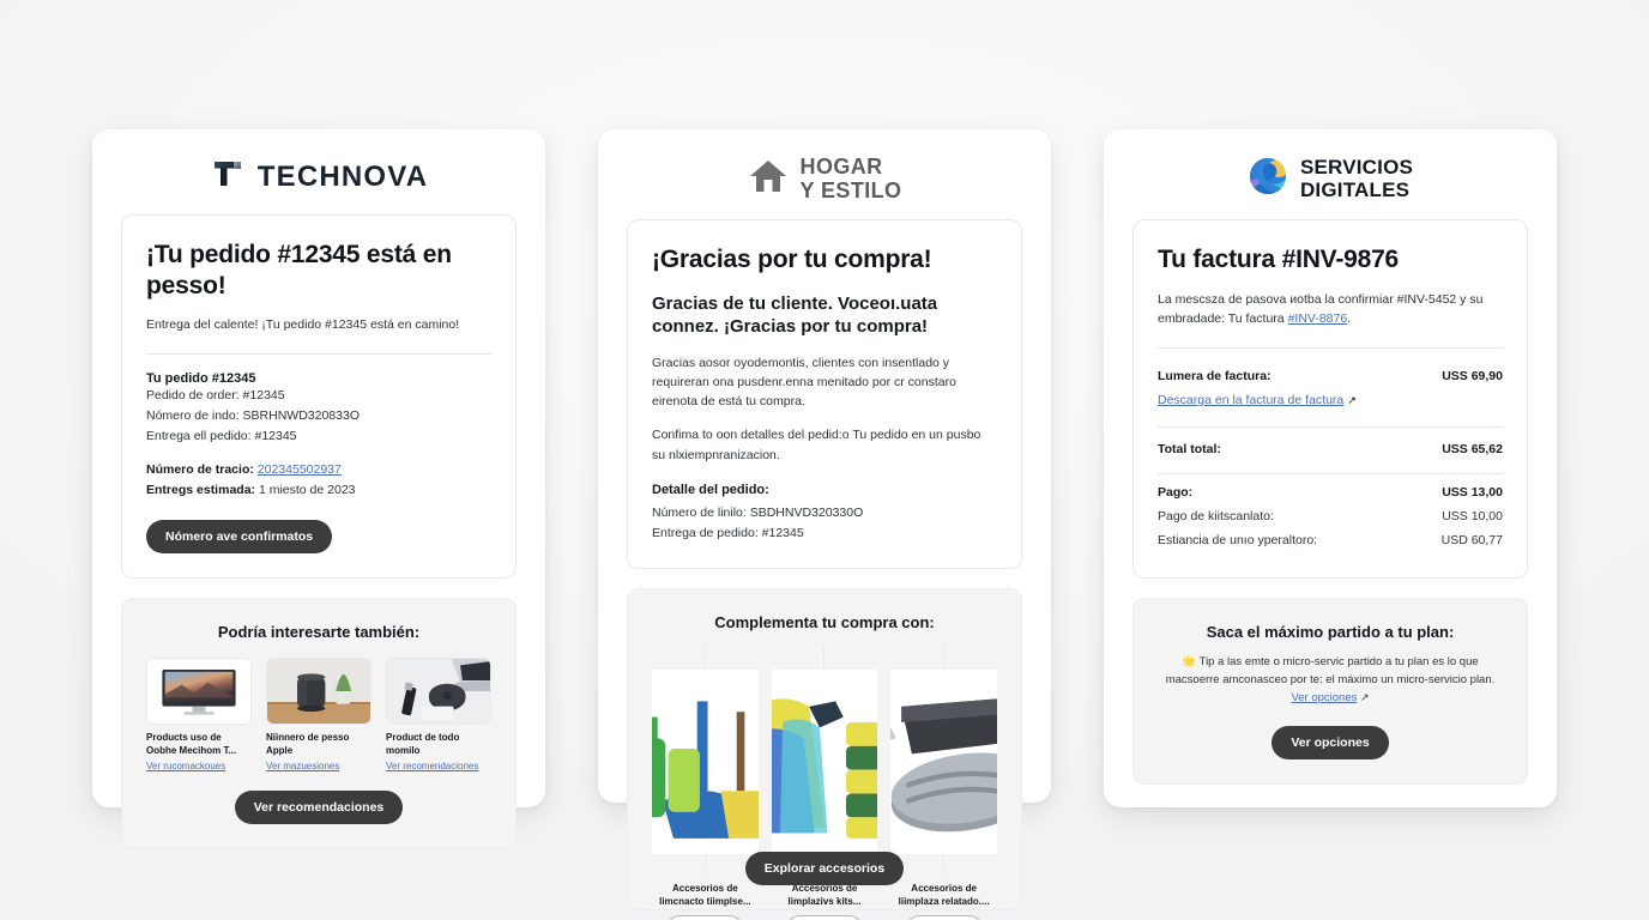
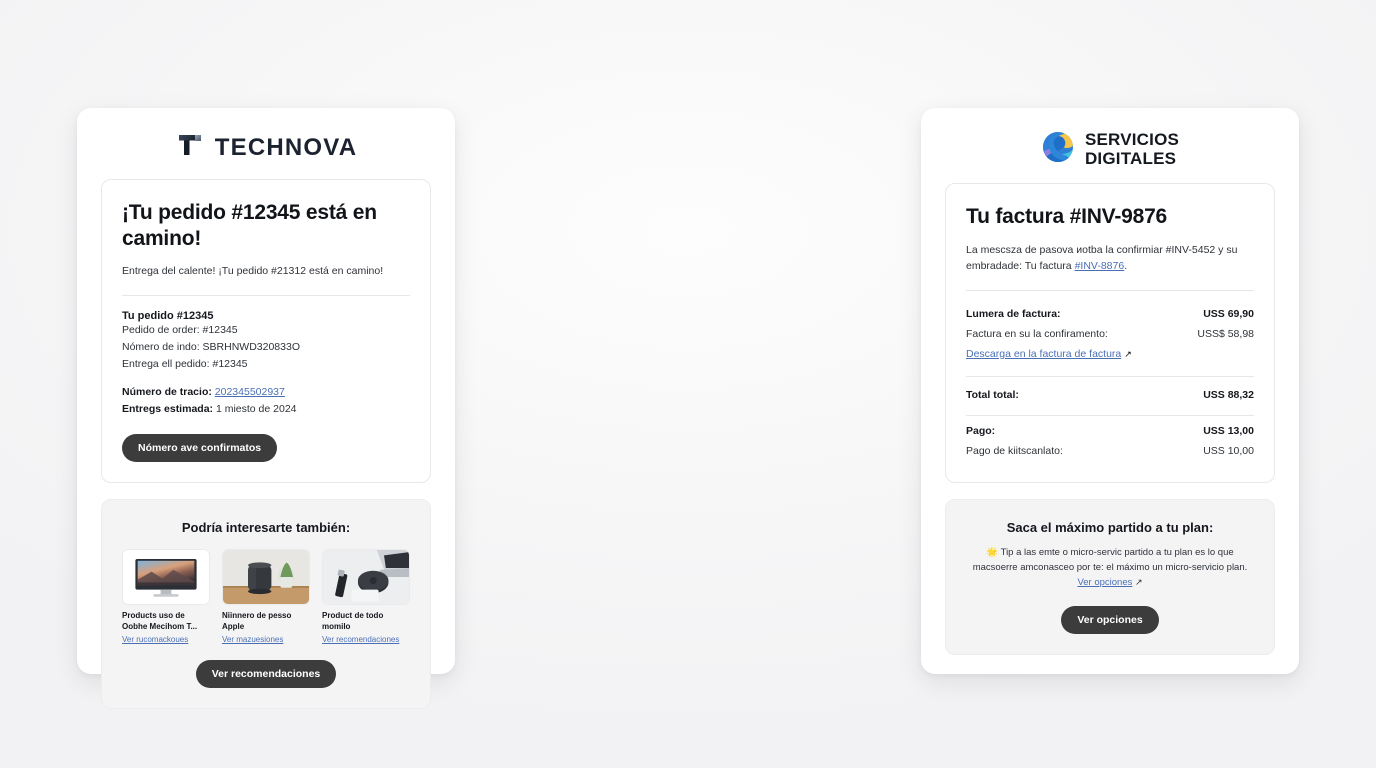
  TECHNOVA
- ¡Tu pedido #12345 está en pesso!
+ ¡Tu pedido #12345 está en camino!
- Entrega del calente! ¡Tu pedido #12345 está en camino!
+ Entrega del calente! ¡Tu pedido #21312 está en camino!
  Tu pedido #12345
  Pedido de order: #12345
  Nómero de indo: SBRHNWD320833O
  Entrega ell pedido: #12345
  Número de tracio: 202345502937
- Entregs estimada: 1 miesto de 2023
+ Entregs estimada: 1 miesto de 2024
  Nómero ave confirmatos
  Podría interesarte también:
  Products uso de Oobhe Mecihom T...
  Ver rucomackoues
  Niinnero de pesso Apple
  Ver mazuesiones
  Product de todo momilo
  Ver recomendaciones
  Ver recomendaciones
- HOGAR
- Y ESTILO
- ¡Gracias por tu compra!
- Gracias de tu cliente. Voceoı.uata connez. ¡Gracias por tu compra!
- Gracias aosor oyodemontis, clientes con insentlado y requireran ona pusdenr.enna menitado por cr constaro eirenota de está tu compra.
- Confima to oon detalles del pedid:o Tu pedido en un pusbo su nlxiempnranizacion.
- Detalle del pedido:
- Número de linilo: SBDHNVD320330O
- Entrega de pedido: #12345
- Complementa tu compra con:
- Accesorios de limcnacto tiimplse...
- Accesorios de limplazivs kits...
- Accesorios de liimplaza relatado....
- Explorar accesorios
  SERVICIOS
  DIGITALES
  Tu factura #INV-9876
  La mescsza de pasova иotba la confirmiar #INV-5452 y su embradade: Tu factura #INV-8876.
  Lumera de factura:
  USS 69,90
+ Factura en su la confiramento:
+ USS$ 58,98
  Descarga en la factura de factura ↗
  Total total:
- USS 65,62
+ USS 88,32
  Pago:
  USS 13,00
  Pago de kiitscanlato:
  USS 10,00
- Estiancia de unıo yperaltoro:
- USD 60,77
  Saca el máximo partido a tu plan:
  🌟 Tip a las emte o micro-servic partido a tu plan es lo que macsoerre amconasceo por te: el máximo un micro-servicio plan. Ver opciones ↗
  Ver opciones
